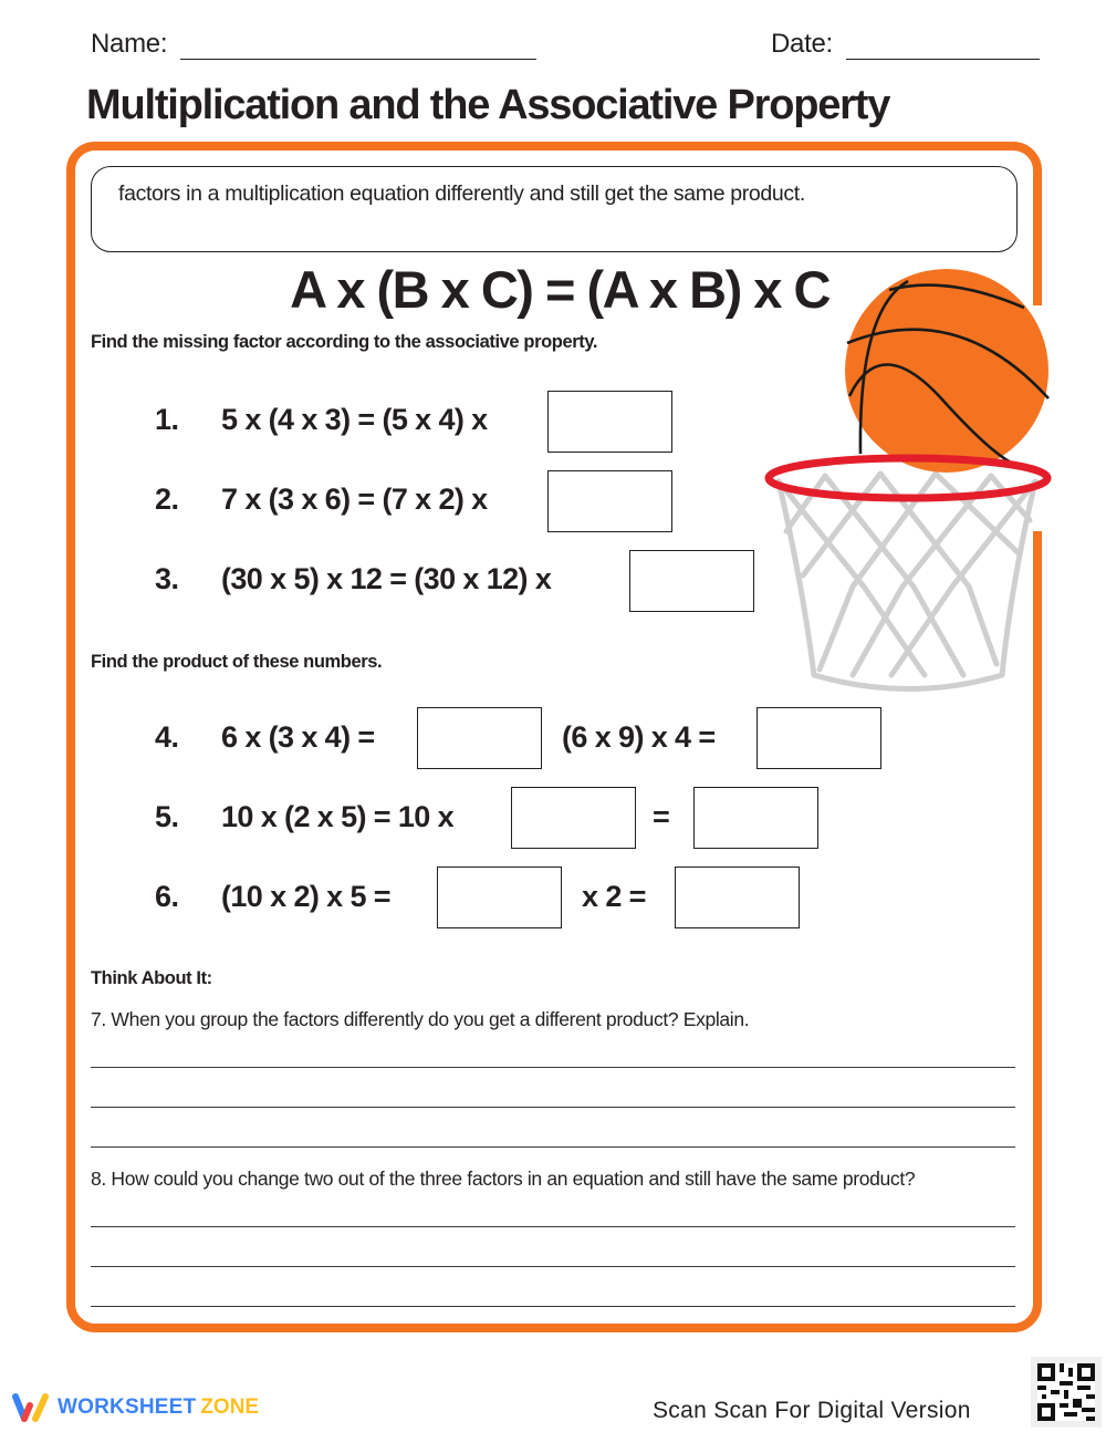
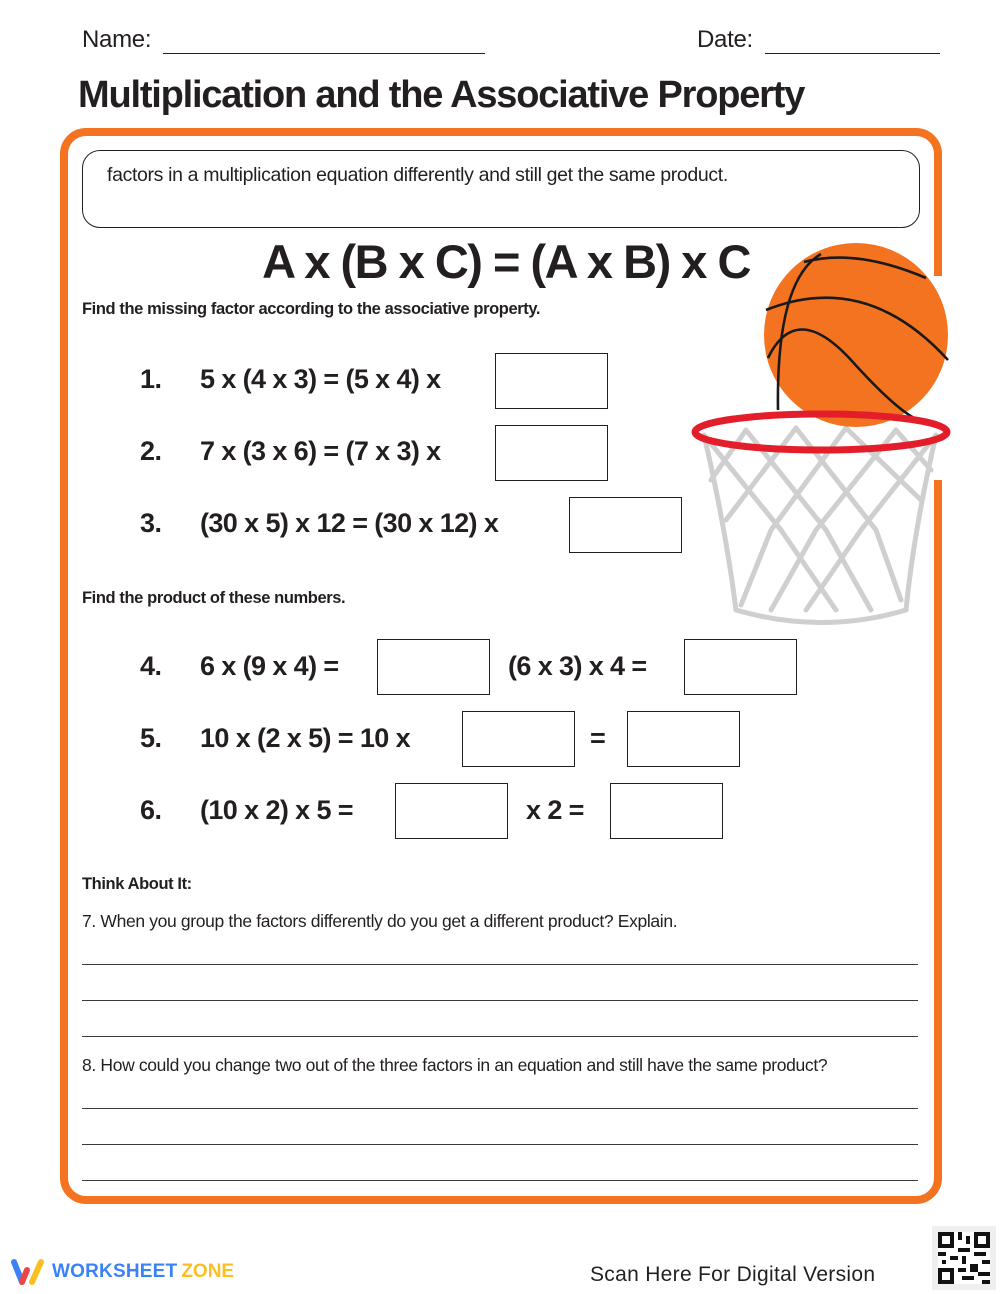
  Name:
  Date:
  Multiplication and the Associative Property
  factors in a multiplication equation differently and still get the same product.
  A x (B x C) = (A x B) x C
  Find the missing factor according to the associative property.
  1.
  5 x (4 x 3) = (5 x 4) x
  2.
- 7 x (3 x 6) = (7 x 2) x
+ 7 x (3 x 6) = (7 x 3) x
  3.
  (30 x 5) x 12 = (30 x 12) x
  Find the product of these numbers.
  4.
- 6 x (3 x 4) =
+ 6 x (9 x 4) =
- (6 x 9) x 4 =
+ (6 x 3) x 4 =
  5.
  10 x (2 x 5) = 10 x
  =
  6.
  (10 x 2) x 5 =
  x 2 =
  Think About It:
  7. When you group the factors differently do you get a different product? Explain.
  8. How could you change two out of the three factors in an equation and still have the same product?
  WORKSHEET
  ZONE
- Scan Scan For Digital Version
+ Scan Here For Digital Version
